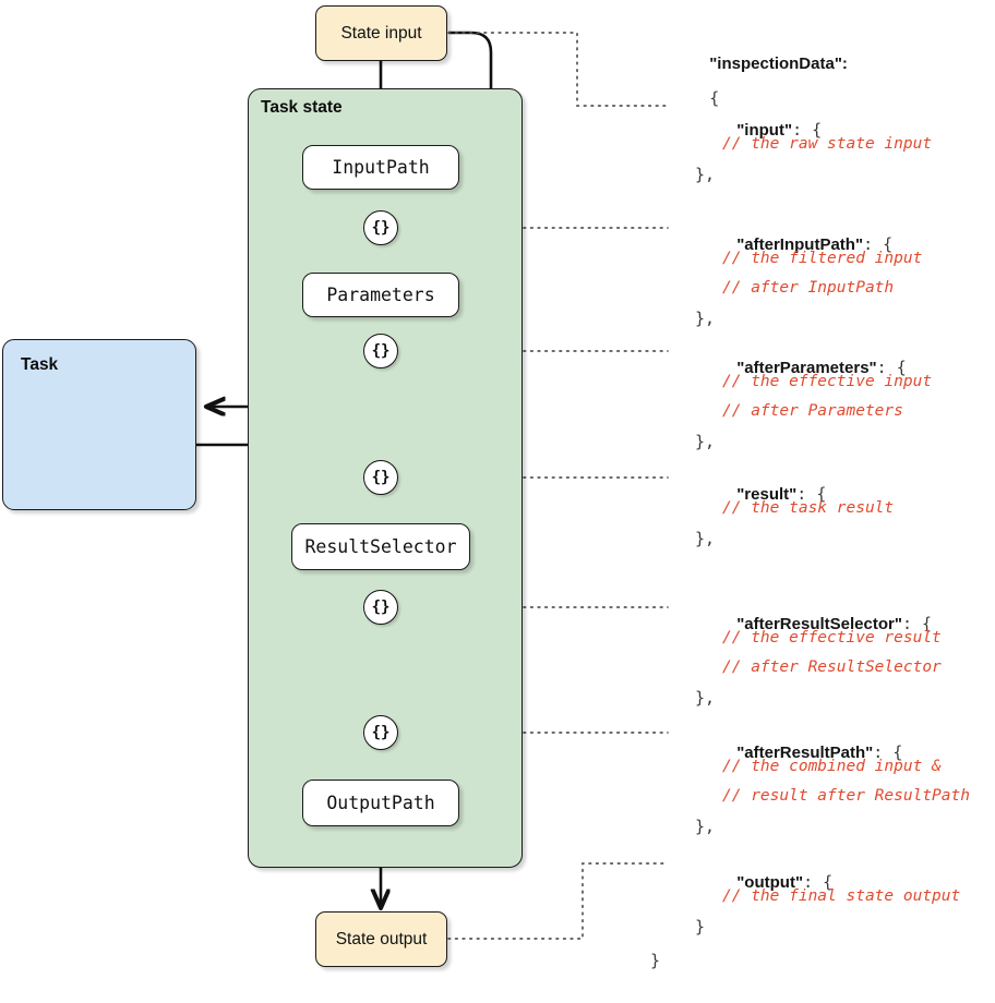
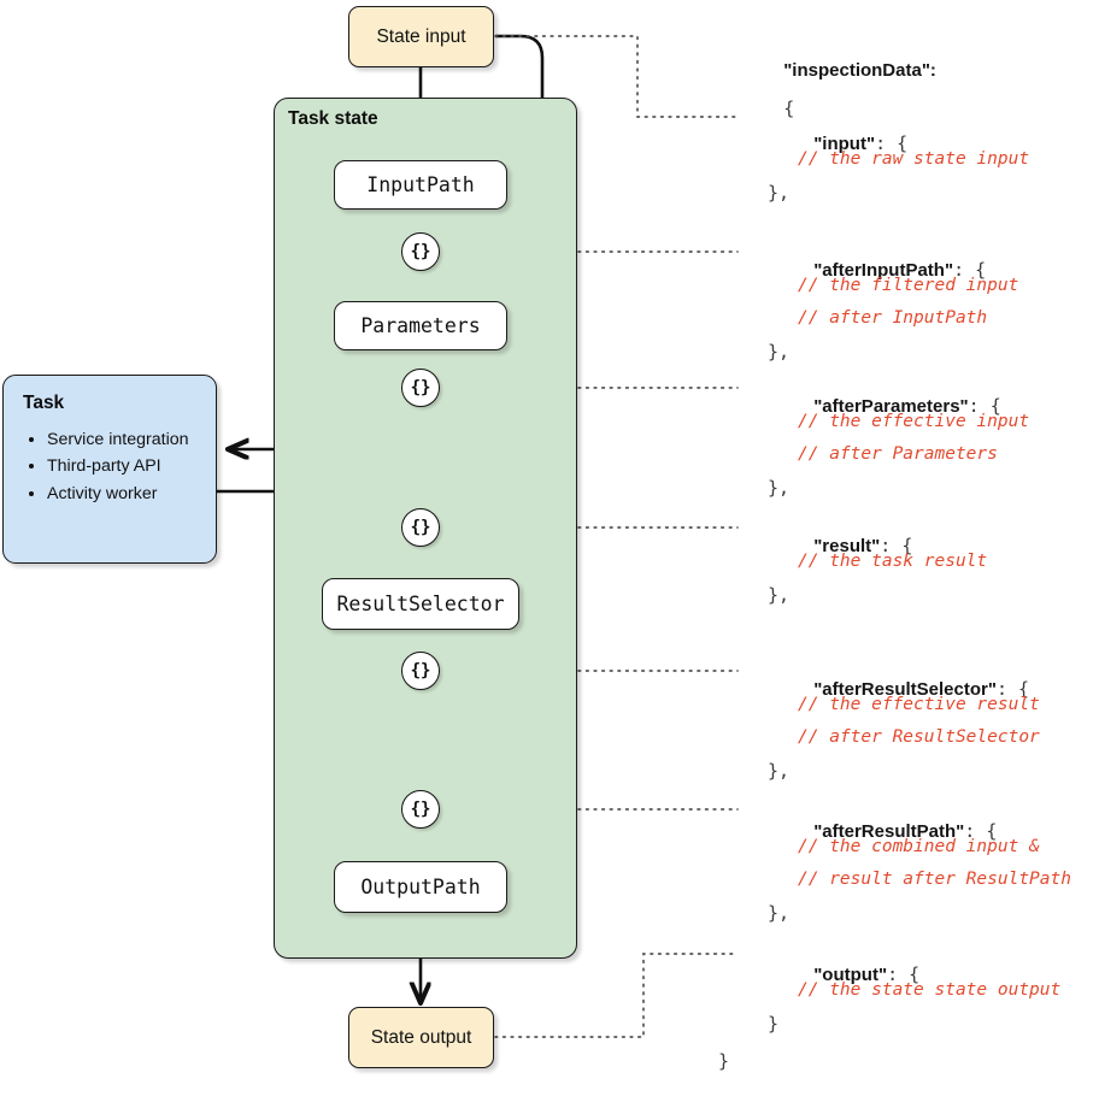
  State input
  Task state
  Task
+ Service integration
+ Third-party API
+ Activity worker
  InputPath
  Parameters
  ResultSelector
  OutputPath
  {}
  {}
  {}
  {}
  {}
  State output
  "inspectionData":
  {
  "input": {
  // the raw state input
  },
  "afterInputPath": {
  // the filtered input
  // after InputPath
  },
  "afterParameters": {
  // the effective input
  // after Parameters
  },
  "result": {
  // the task result
  },
  "afterResultSelector": {
  // the effective result
  // after ResultSelector
  },
  "afterResultPath": {
  // the combined input &
  // result after ResultPath
  },
  "output": {
- // the final state output
+ // the state state output
  }
  }
